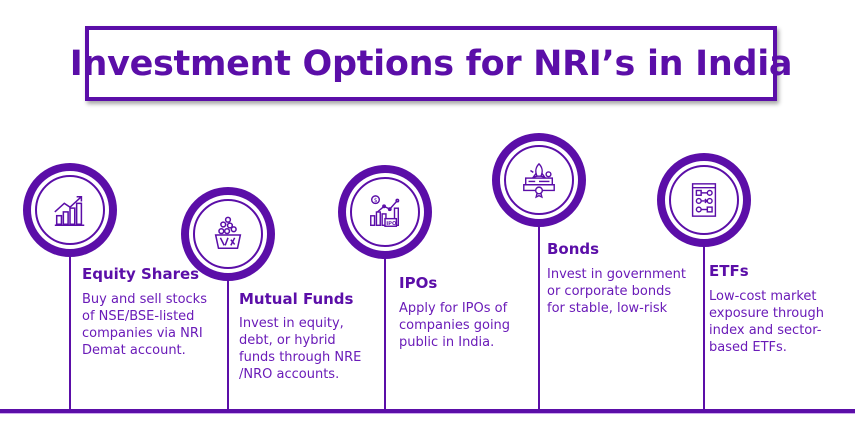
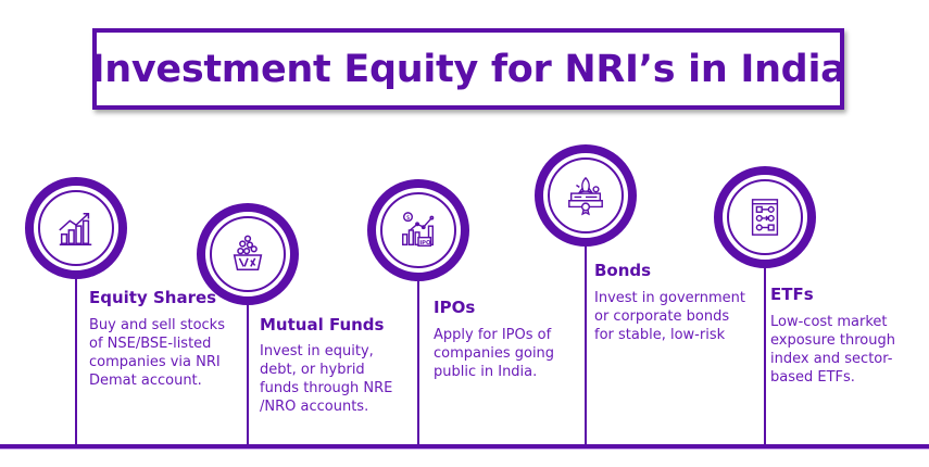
- Investment Options for NRI’s in India
+ Investment Equity for NRI’s in India
  Equity Shares
  Buy and sell stocks
  of NSE/BSE-listed
  companies via NRI
  Demat account.
  Mutual Funds
  Invest in equity,
  debt, or hybrid
  funds through NRE
  /NRO accounts.
  IPOs
  Apply for IPOs of
  companies going
  public in India.
  Bonds
  Invest in government
  or corporate bonds
  for stable, low-risk
  ETFs
  Low-cost market
  exposure through
  index and sector-
  based ETFs.
